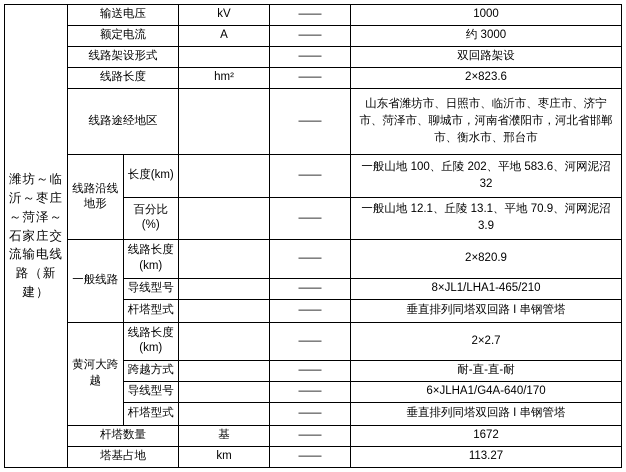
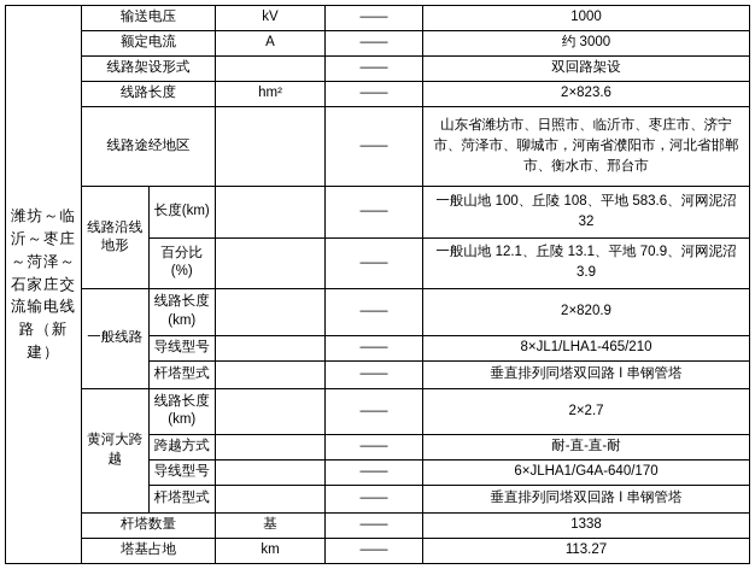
  潍坊～临沂～枣庄～菏泽～石家庄交流输电线路（新建）	输送电压	kV	——	1000
  额定电流	A	——	约 3000
  线路架设形式		——	双回路架设
  线路长度	hm²	——	2×823.6
  线路途经地区		——	山东省潍坊市、日照市、临沂市、枣庄市、济宁市、菏泽市、聊城市，河南省濮阳市，河北省邯郸市、衡水市、邢台市
- 线路沿线地形	长度(km)		——	一般山地 100、丘陵 202、平地 583.6、河网泥沼 32
+ 线路沿线地形	长度(km)		——	一般山地 100、丘陵 108、平地 583.6、河网泥沼 32
  百分比(%)		——	一般山地 12.1、丘陵 13.1、平地 70.9、河网泥沼 3.9
  一般线路	线路长度(km)		——	2×820.9
  导线型号		——	8×JL1/LHA1-465/210
  杆塔型式		——	垂直排列同塔双回路 I 串钢管塔
  黄河大跨越	线路长度(km)		——	2×2.7
  跨越方式		——	耐-直-直-耐
  导线型号		——	6×JLHA1/G4A-640/170
  杆塔型式		——	垂直排列同塔双回路 I 串钢管塔
- 杆塔数量	基	——	1672
+ 杆塔数量	基	——	1338
  塔基占地	km	——	113.27
